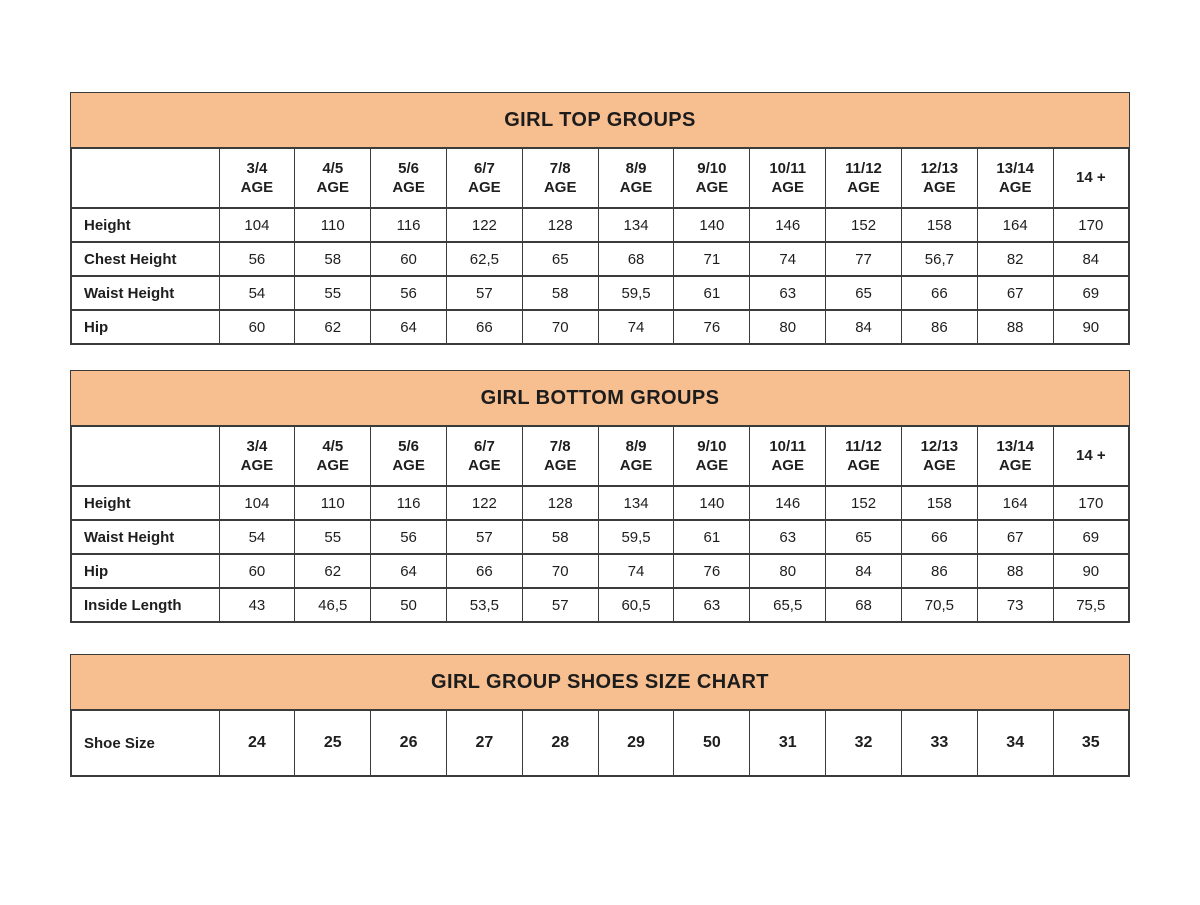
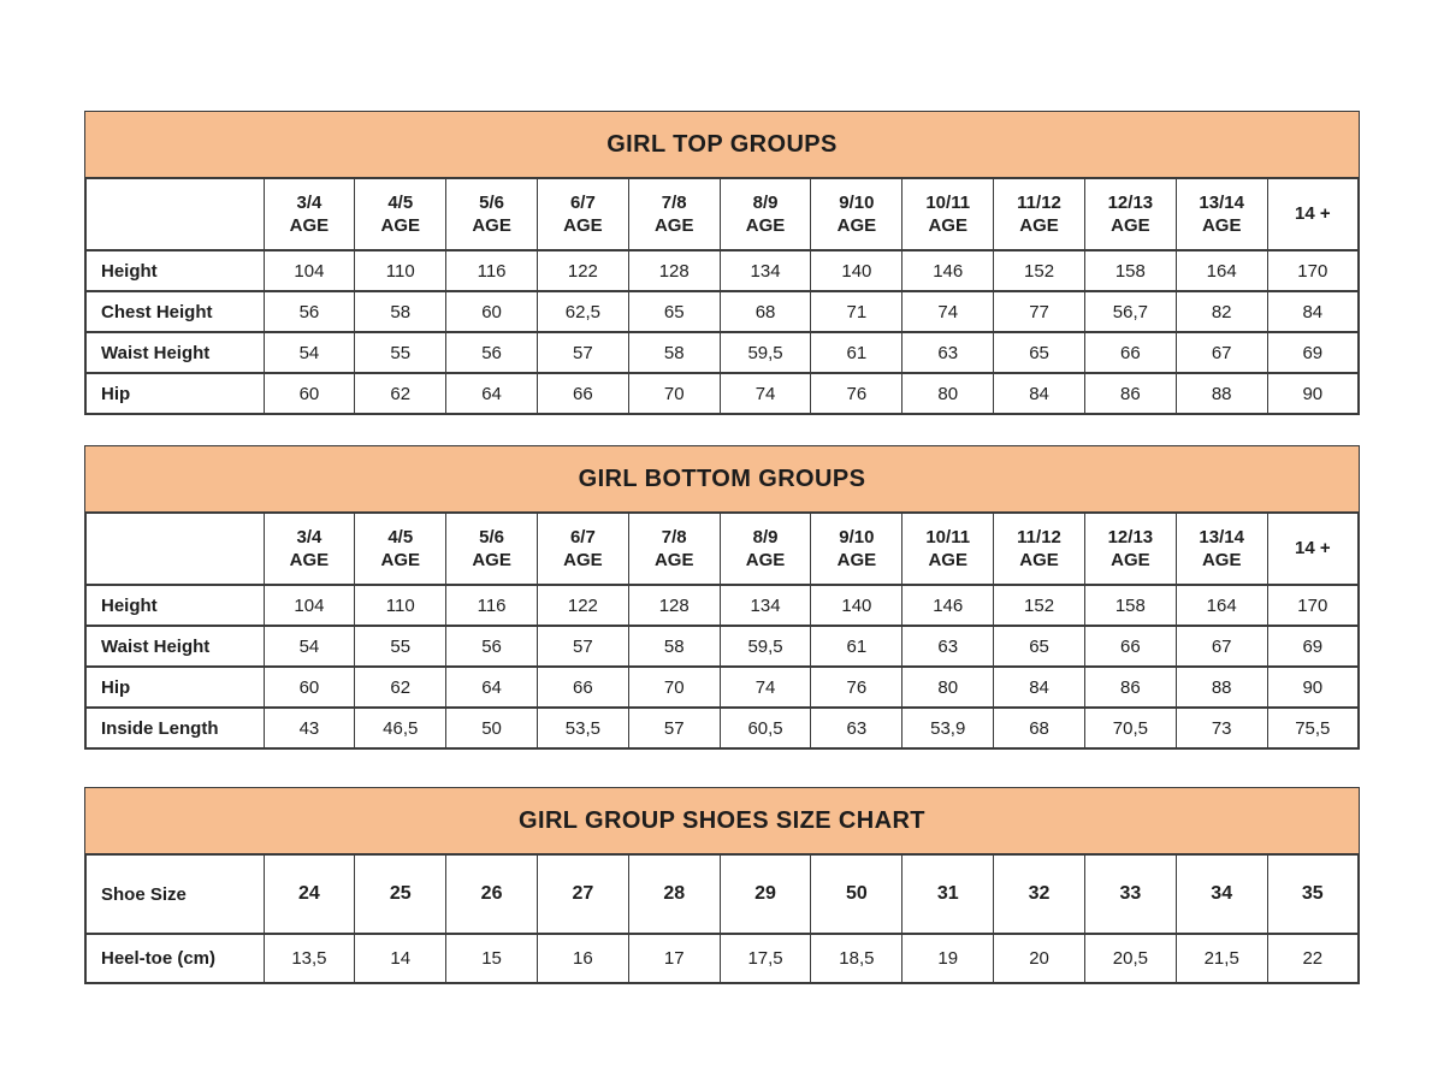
  GIRL TOP GROUPS
  	3/4AGE	4/5AGE	5/6AGE	6/7AGE	7/8AGE	8/9AGE	9/10AGE	10/11AGE	11/12AGE	12/13AGE	13/14AGE	14 +
  Height	104	110	116	122	128	134	140	146	152	158	164	170
  Chest Height	56	58	60	62,5	65	68	71	74	77	56,7	82	84
  Waist Height	54	55	56	57	58	59,5	61	63	65	66	67	69
  Hip	60	62	64	66	70	74	76	80	84	86	88	90
  GIRL BOTTOM GROUPS
  	3/4AGE	4/5AGE	5/6AGE	6/7AGE	7/8AGE	8/9AGE	9/10AGE	10/11AGE	11/12AGE	12/13AGE	13/14AGE	14 +
  Height	104	110	116	122	128	134	140	146	152	158	164	170
  Waist Height	54	55	56	57	58	59,5	61	63	65	66	67	69
  Hip	60	62	64	66	70	74	76	80	84	86	88	90
- Inside Length	43	46,5	50	53,5	57	60,5	63	65,5	68	70,5	73	75,5
+ Inside Length	43	46,5	50	53,5	57	60,5	63	53,9	68	70,5	73	75,5
  GIRL GROUP SHOES SIZE CHART
  Shoe Size	24	25	26	27	28	29	50	31	32	33	34	35
+ Heel-toe (cm)	13,5	14	15	16	17	17,5	18,5	19	20	20,5	21,5	22
